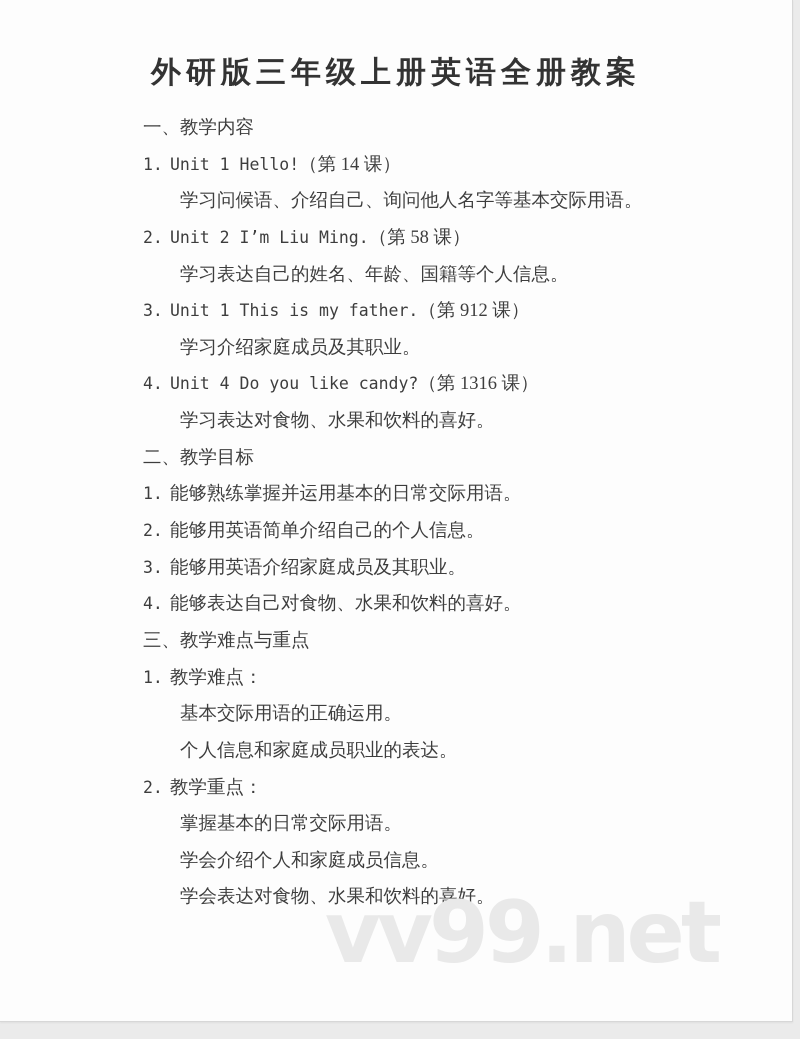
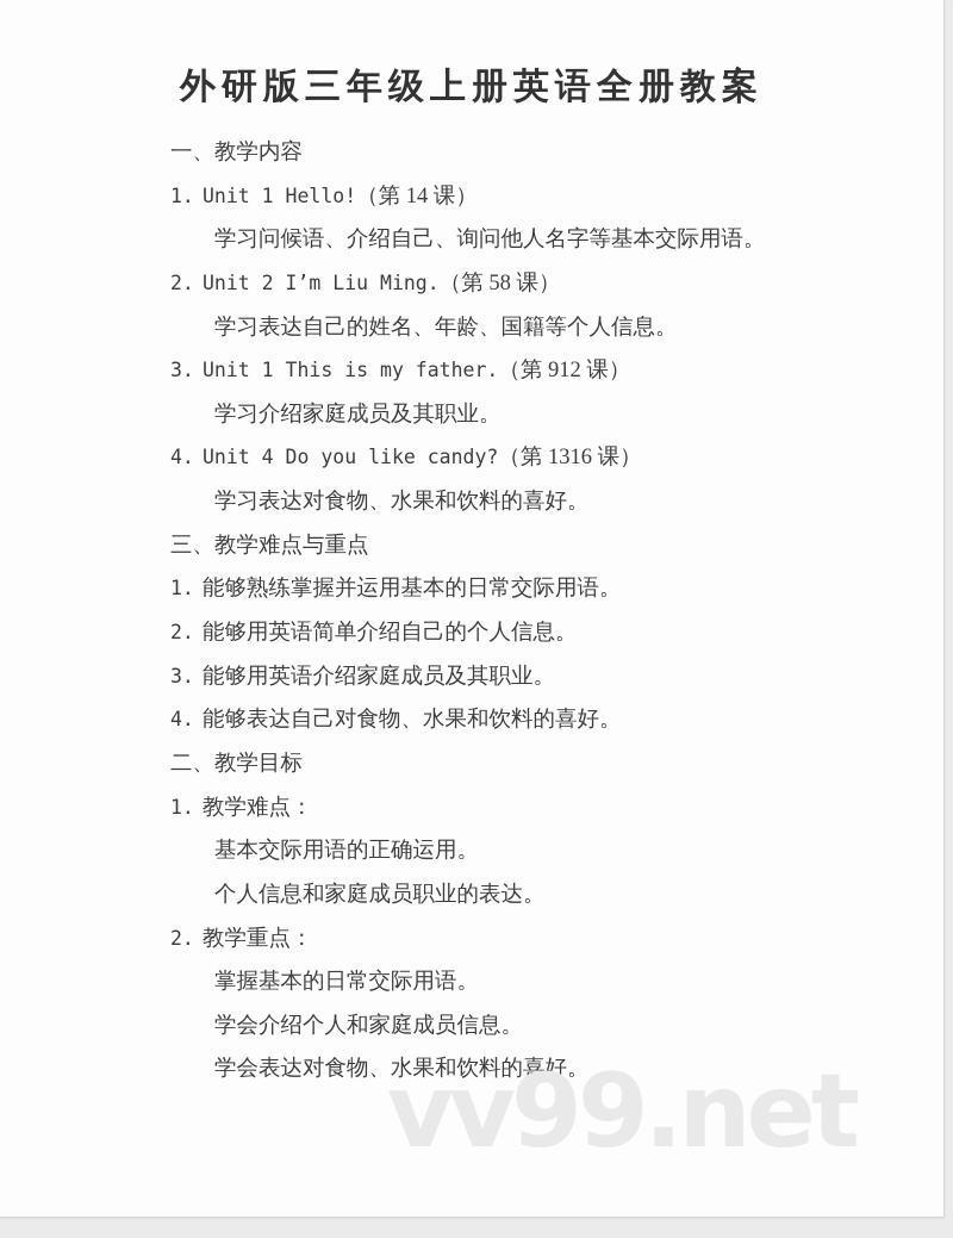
  外研版三年级上册英语全册教案
  一、教学内容
  1. Unit 1 Hello!（第 14 课）
  学习问候语、介绍自己、询问他人名字等基本交际用语。
  2. Unit 2 I’m Liu Ming.（第 58 课）
  学习表达自己的姓名、年龄、国籍等个人信息。
  3. Unit 1 This is my father.（第 912 课）
  学习介绍家庭成员及其职业。
  4. Unit 4 Do you like candy?（第 1316 课）
  学习表达对食物、水果和饮料的喜好。
- 二、教学目标
+ 三、教学难点与重点
  1. 能够熟练掌握并运用基本的日常交际用语。
  2. 能够用英语简单介绍自己的个人信息。
  3. 能够用英语介绍家庭成员及其职业。
  4. 能够表达自己对食物、水果和饮料的喜好。
- 三、教学难点与重点
+ 二、教学目标
  1. 教学难点：
  基本交际用语的正确运用。
  个人信息和家庭成员职业的表达。
  2. 教学重点：
  掌握基本的日常交际用语。
  学会介绍个人和家庭成员信息。
  学会表达对食物、水果和饮料的喜好。
  vv99.net
